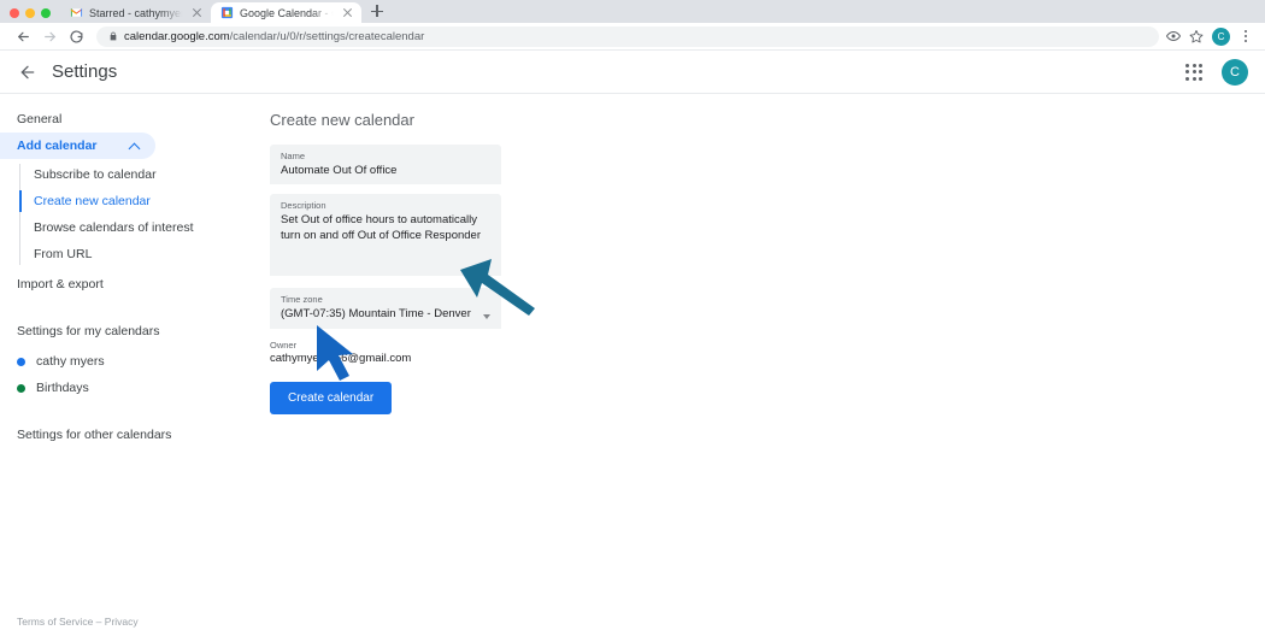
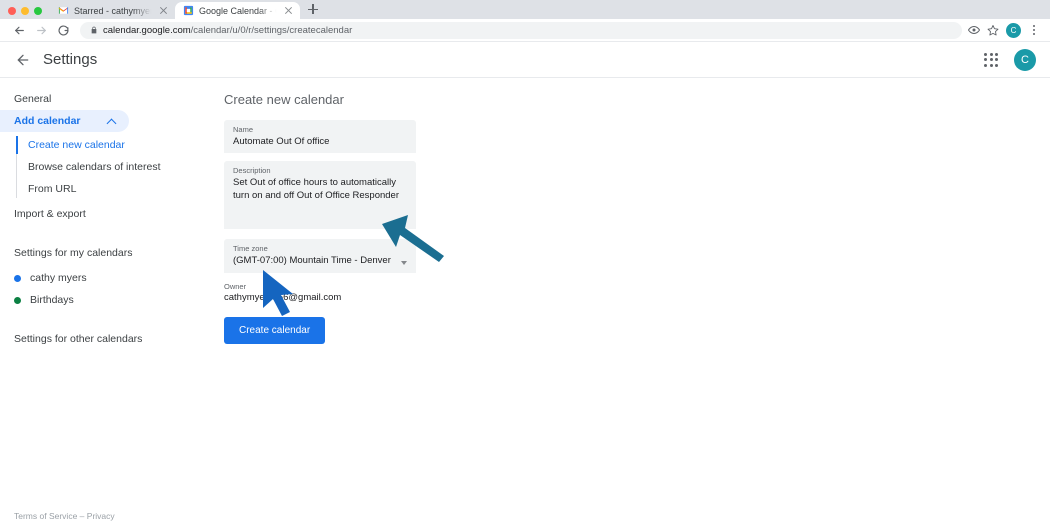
  Starred - cathymyer
  calendar.google.com/calendar/u/0/r/settings/createcalendar
  C
  Settings
  C
  General
  Add calendar
- Subscribe to calendar
  Create new calendar
  Browse calendars of interest
  From URL
  Import & export
  Settings for my calendars
  cathy myers
  Birthdays
  Settings for other calendars
  Terms of Service – Privacy
  Create new calendar
  Name
  Automate Out Of office
  Description
  Set Out of office hours to automatically turn on and off Out of Office Responder
  Time zone
- (GMT-07:35) Mountain Time - Denver
+ (GMT-07:00) Mountain Time - Denver
  Owner
  cathymye6@gmail.com
  Create calendar
